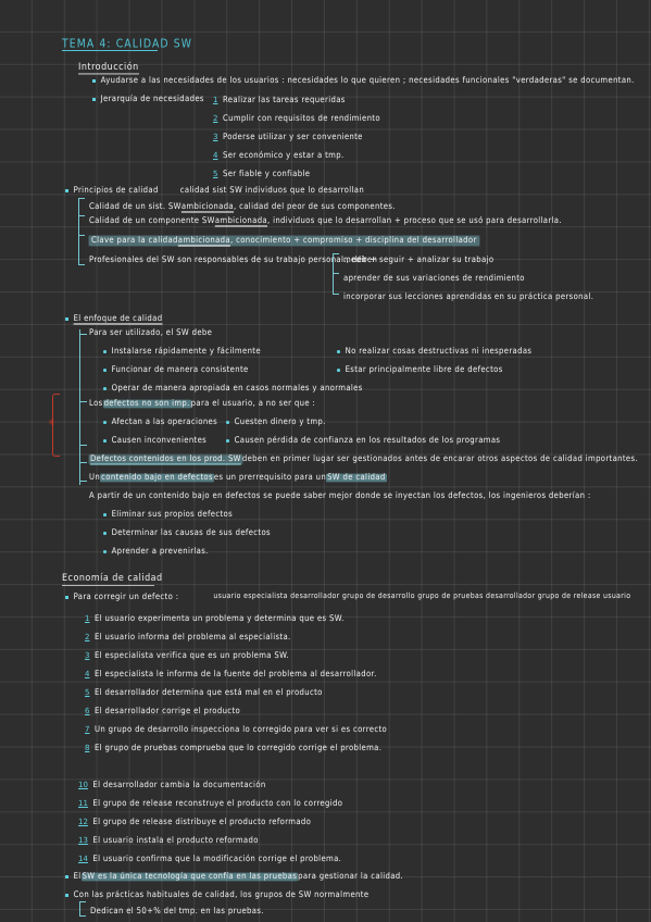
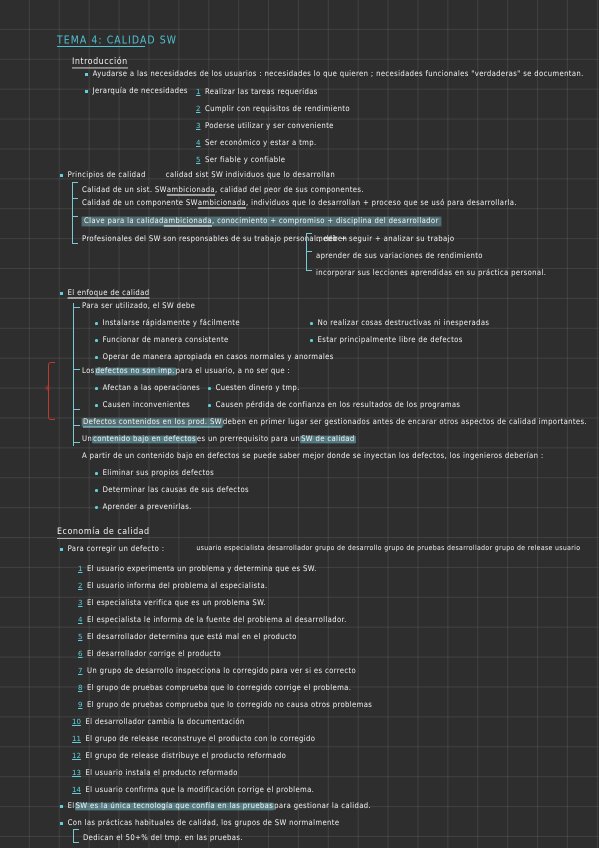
  TEMA 4: CALIDAD SW
  Introducción
  Ayudarse a las necesidades de los usuarios : necesidades lo que quieren ; necesidades funcionales "verdaderas" se documentan.
  Jerarquía de necesidades
  1
  Realizar las tareas requeridas
  2
  Cumplir con requisitos de rendimiento
  3
  Poderse utilizar y ser conveniente
  4
  Ser económico y estar a tmp.
  5
  Ser fiable y confiable
  Principios de calidad
  calidad sist SW individuos que lo desarrollan
  Calidad de un sist. SW
  ambicionada
  , calidad del peor de sus componentes.
  Calidad de un componente SW
  ambicionada
  , individuos que lo desarrollan + proceso que se usó para desarrollarla.
  Clave para la calidad
  ambicionada
  , conocimiento + compromiso + disciplina del desarrollador
  Profesionales del SW son responsables de su trabajo personal., deben
  medir + seguir + analizar su trabajo
  aprender de sus variaciones de rendimiento
  incorporar sus lecciones aprendidas en su práctica personal.
  El enfoque de calidad
  Para ser utilizado, el SW debe
  Instalarse rápidamente y fácilmente
  Funcionar de manera consistente
  Operar de manera apropiada en casos normales y anormales
  No realizar cosas destructivas ni inesperadas
  Estar principalmente libre de defectos
  ✳
  Los
  defectos no son imp.
  para el usuario, a no ser que :
  Afectan a las operaciones
  Causen inconvenientes
  Cuesten dinero y tmp.
  Causen pérdida de confianza en los resultados de los programas
  Defectos contenidos en los prod. SW
  deben en primer lugar ser gestionados antes de encarar otros aspectos de calidad importantes.
  Un
  contenido bajo en defectos
  es un prerrequisito para un
  SW de calidad
  A partir de un contenido bajo en defectos se puede saber mejor donde se inyectan los defectos, los ingenieros deberían :
  Eliminar sus propios defectos
  Determinar las causas de sus defectos
  Aprender a prevenirlas.
  Economía de calidad
  Para corregir un defecto :
  1
  El usuario experimenta un problema y determina que es SW.
  2
  El usuario informa del problema al especialista.
  3
  El especialista verifica que es un problema SW.
  4
  El especialista le informa de la fuente del problema al desarrollador.
  5
  El desarrollador determina que está mal en el producto
  6
  El desarrollador corrige el producto
  7
  Un grupo de desarrollo inspecciona lo corregido para ver si es correcto
  8
  El grupo de pruebas comprueba que lo corregido corrige el problema.
+ 9
+ El grupo de pruebas comprueba que lo corregido no causa otros problemas
  10
  El desarrollador cambia la documentación
  11
  El grupo de release reconstruye el producto con lo corregido
  12
  El grupo de release distribuye el producto reformado
  13
  El usuario instala el producto reformado
  14
  El usuario confirma que la modificación corrige el problema.
  El
  SW es la única tecnología que confía en las pruebas
  para gestionar la calidad.
  Con las prácticas habituales de calidad, los grupos de SW normalmente
  Dedican el 50+% del tmp. en las pruebas.
